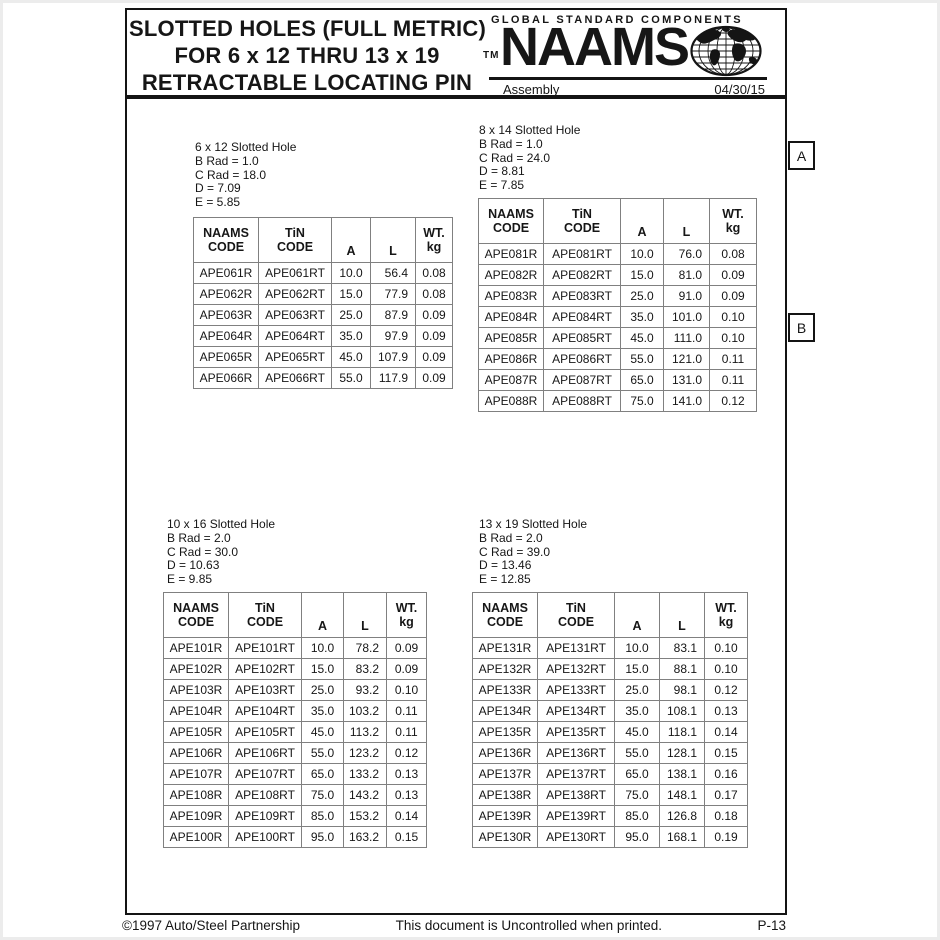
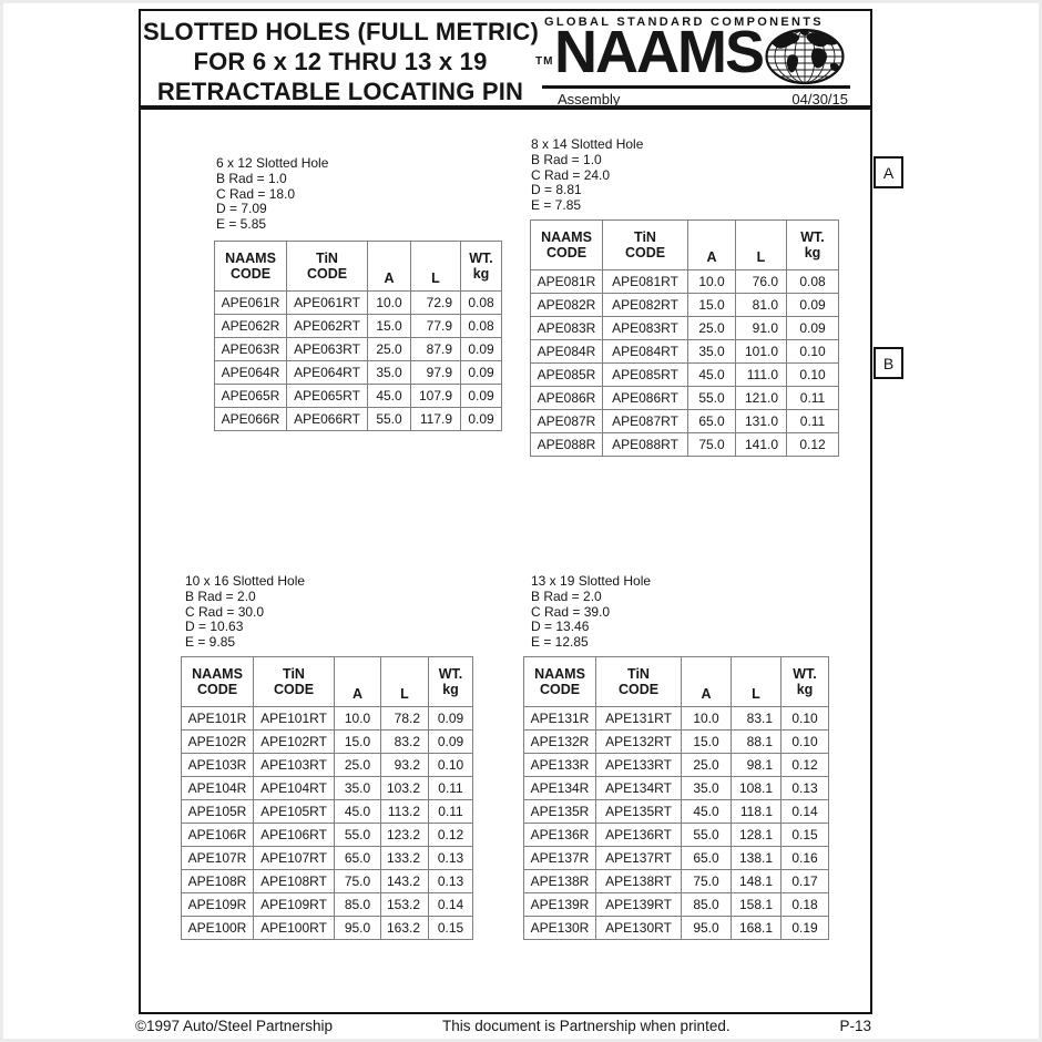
  SLOTTED HOLES (FULL METRIC)
  FOR 6 x 12 THRU 13 x 19
  RETRACTABLE LOCATING PIN
  GLOBAL STANDARD COMPONENTS
  TM
  NAAMS
  Assembly
  04/30/15
  A
  B
  6 x 12 Slotted Hole
  B Rad = 1.0
  C Rad = 18.0
  D = 7.09
  E = 5.85
  8 x 14 Slotted Hole
  B Rad = 1.0
  C Rad = 24.0
  D = 8.81
  E = 7.85
  10 x 16 Slotted Hole
  B Rad = 2.0
  C Rad = 30.0
  D = 10.63
  E = 9.85
  13 x 19 Slotted Hole
  B Rad = 2.0
  C Rad = 39.0
  D = 13.46
  E = 12.85
  NAAMSCODE	TiNCODE	A	L	WT.kg
- APE061R	APE061RT	10.0	56.4	0.08
+ APE061R	APE061RT	10.0	72.9	0.08
  APE062R	APE062RT	15.0	77.9	0.08
  APE063R	APE063RT	25.0	87.9	0.09
  APE064R	APE064RT	35.0	97.9	0.09
  APE065R	APE065RT	45.0	107.9	0.09
  APE066R	APE066RT	55.0	117.9	0.09
  NAAMSCODE	TiNCODE	A	L	WT.kg
  APE081R	APE081RT	10.0	76.0	0.08
  APE082R	APE082RT	15.0	81.0	0.09
  APE083R	APE083RT	25.0	91.0	0.09
  APE084R	APE084RT	35.0	101.0	0.10
  APE085R	APE085RT	45.0	111.0	0.10
  APE086R	APE086RT	55.0	121.0	0.11
  APE087R	APE087RT	65.0	131.0	0.11
  APE088R	APE088RT	75.0	141.0	0.12
  NAAMSCODE	TiNCODE	A	L	WT.kg
  APE101R	APE101RT	10.0	78.2	0.09
  APE102R	APE102RT	15.0	83.2	0.09
  APE103R	APE103RT	25.0	93.2	0.10
  APE104R	APE104RT	35.0	103.2	0.11
  APE105R	APE105RT	45.0	113.2	0.11
  APE106R	APE106RT	55.0	123.2	0.12
  APE107R	APE107RT	65.0	133.2	0.13
  APE108R	APE108RT	75.0	143.2	0.13
  APE109R	APE109RT	85.0	153.2	0.14
  APE100R	APE100RT	95.0	163.2	0.15
  NAAMSCODE	TiNCODE	A	L	WT.kg
  APE131R	APE131RT	10.0	83.1	0.10
  APE132R	APE132RT	15.0	88.1	0.10
  APE133R	APE133RT	25.0	98.1	0.12
  APE134R	APE134RT	35.0	108.1	0.13
  APE135R	APE135RT	45.0	118.1	0.14
  APE136R	APE136RT	55.0	128.1	0.15
  APE137R	APE137RT	65.0	138.1	0.16
  APE138R	APE138RT	75.0	148.1	0.17
- APE139R	APE139RT	85.0	126.8	0.18
+ APE139R	APE139RT	85.0	158.1	0.18
  APE130R	APE130RT	95.0	168.1	0.19
  ©1997 Auto/Steel Partnership
- This document is Uncontrolled when printed.
+ This document is Partnership when printed.
  P-13
